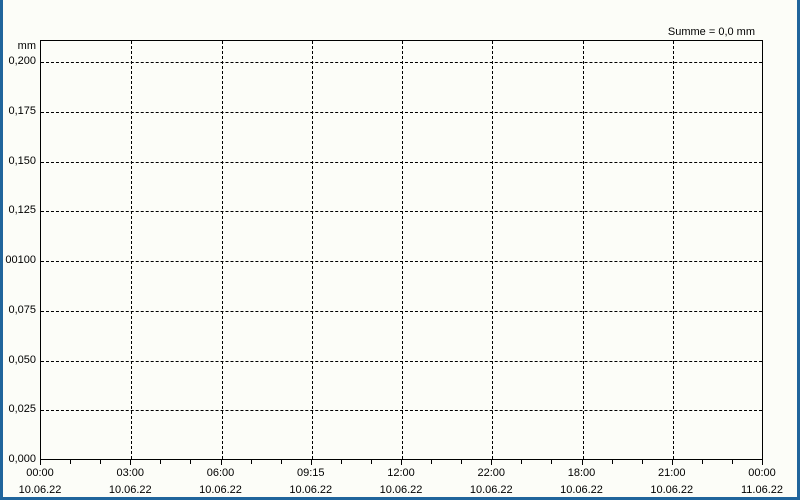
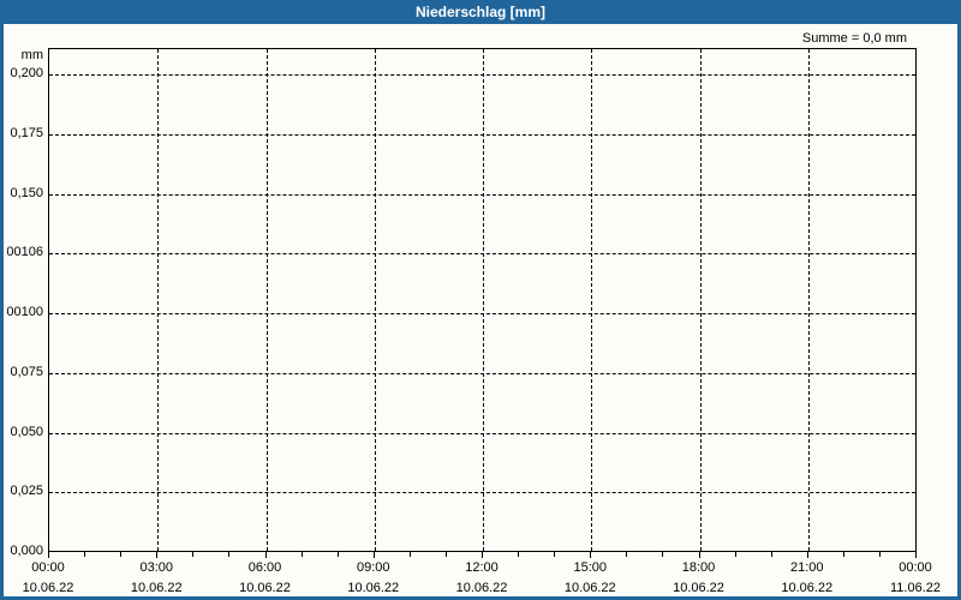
+ Niederschlag [mm]
  Summe = 0,0 mm
  mm
  0,200
  0,175
  0,150
- 0,125
+ 00106
  00100
  0,075
  0,050
  0,025
  0,000
  00:00
  10.06.22
  03:00
  10.06.22
  06:00
  10.06.22
- 09:15
+ 09:00
  10.06.22
  12:00
  10.06.22
- 22:00
+ 15:00
  10.06.22
  18:00
  10.06.22
  21:00
  10.06.22
  00:00
  11.06.22
